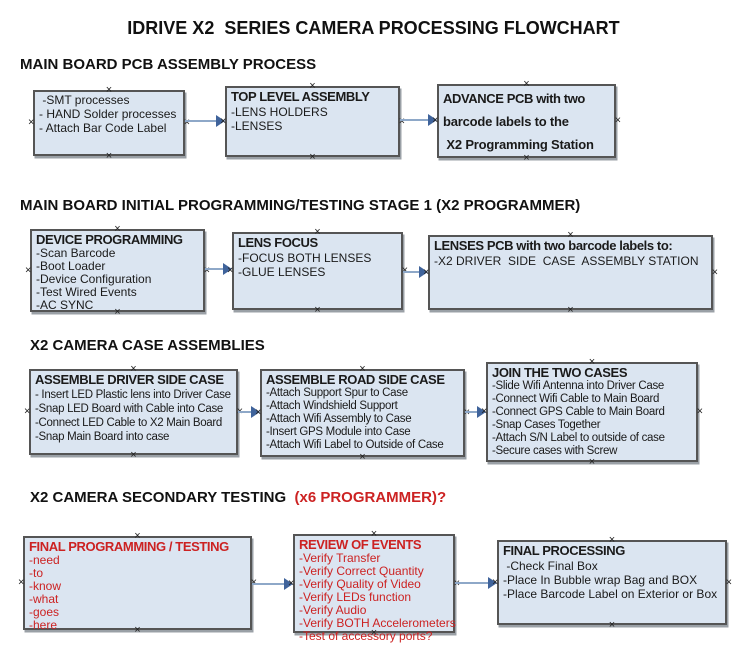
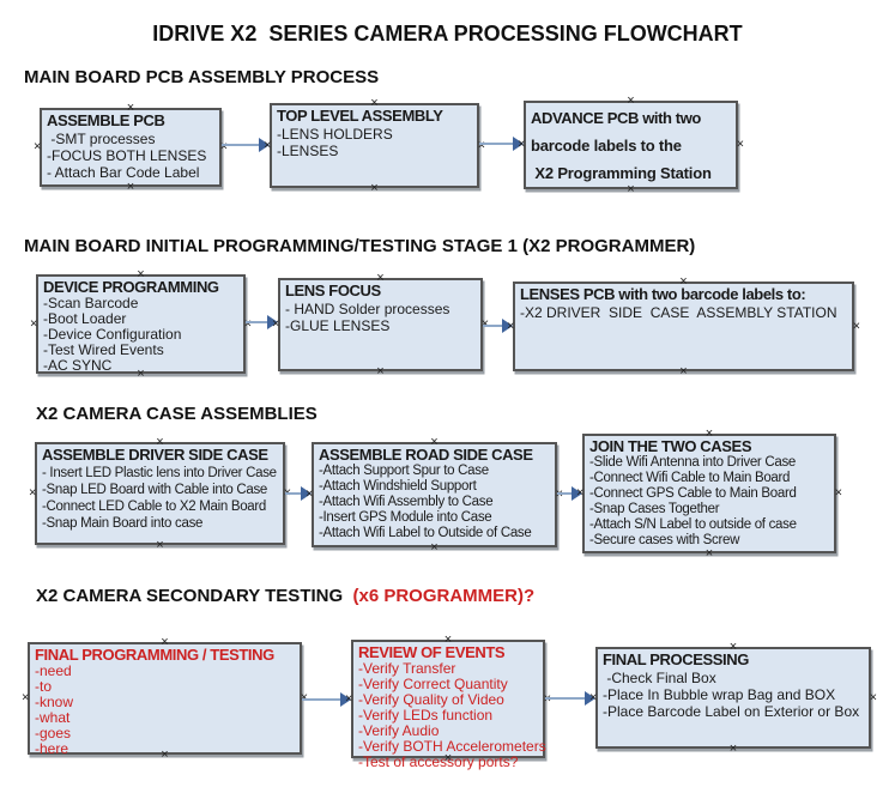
  IDRIVE X2 SERIES CAMERA PROCESSING FLOWCHART
  MAIN BOARD PCB ASSEMBLY PROCESS
+ ASSEMBLE PCB
  -SMT processes
- - HAND Solder processes
+ -FOCUS BOTH LENSES
  - Attach Bar Code Label
  ×
  ×
  ×
  ×
  TOP LEVEL ASSEMBLY
  -LENS HOLDERS
  -LENSES
  ×
  ×
  ×
  ×
  ADVANCE PCB with two
  barcode labels to the
  X2 Programming Station
  ×
  ×
  ×
  ×
  MAIN BOARD INITIAL PROGRAMMING/TESTING STAGE 1 (X2 PROGRAMMER)
  DEVICE PROGRAMMING
  -Scan Barcode
  -Boot Loader
  -Device Configuration
  -Test Wired Events
  -AC SYNC
  ×
  ×
  ×
  ×
  LENS FOCUS
- -FOCUS BOTH LENSES
+ - HAND Solder processes
  -GLUE LENSES
  ×
  ×
  ×
  LENSES PCB with two barcode labels to:
  -X2 DRIVER SIDE CASE ASSEMBLY STATION
  ×
  ×
  ×
  ×
  X2 CAMERA CASE ASSEMBLIES
  ASSEMBLE DRIVER SIDE CASE
  - Insert LED Plastic lens into Driver Case
  -Snap LED Board with Cable into Case
  -Connect LED Cable to X2 Main Board
  -Snap Main Board into case
  ×
  ×
  ×
  ASSEMBLE ROAD SIDE CASE
  -Attach Support Spur to Case
  -Attach Windshield Support
  -Attach Wifi Assembly to Case
  -Insert GPS Module into Case
  -Attach Wifi Label to Outside of Case
  ×
  ×
  ×
  JOIN THE TWO CASES
  -Slide Wifi Antenna into Driver Case
  -Connect Wifi Cable to Main Board
  -Connect GPS Cable to Main Board
  -Snap Cases Together
  -Attach S/N Label to outside of case
  -Secure cases with Screw
  ×
  ×
  ×
  ×
  X2 CAMERA SECONDARY TESTING (x6 PROGRAMMER)?
  FINAL PROGRAMMING / TESTING
  -need
  -to
  -know
  -what
  -goes
  -here
  ×
  ×
  ×
  REVIEW OF EVENTS
  -Verify Transfer
  -Verify Correct Quantity
  -Verify Quality of Video
  -Verify LEDs function
  -Verify Audio
  -Verify BOTH Accelerometers
  -Test of accessory ports?
  ×
  ×
  ×
  FINAL PROCESSING
  -Check Final Box
  -Place In Bubble wrap Bag and BOX
  -Place Barcode Label on Exterior or Box
  ×
  ×
  ×
  ×
